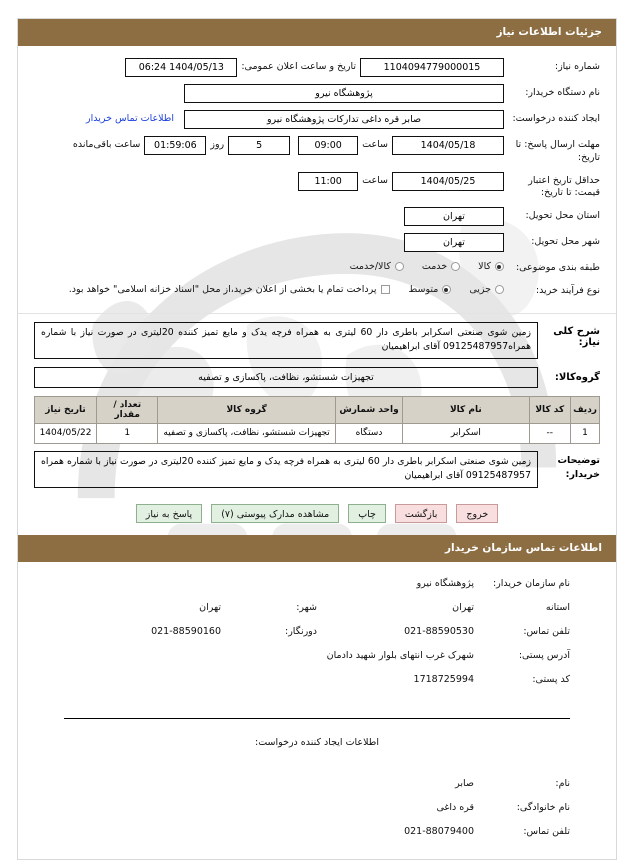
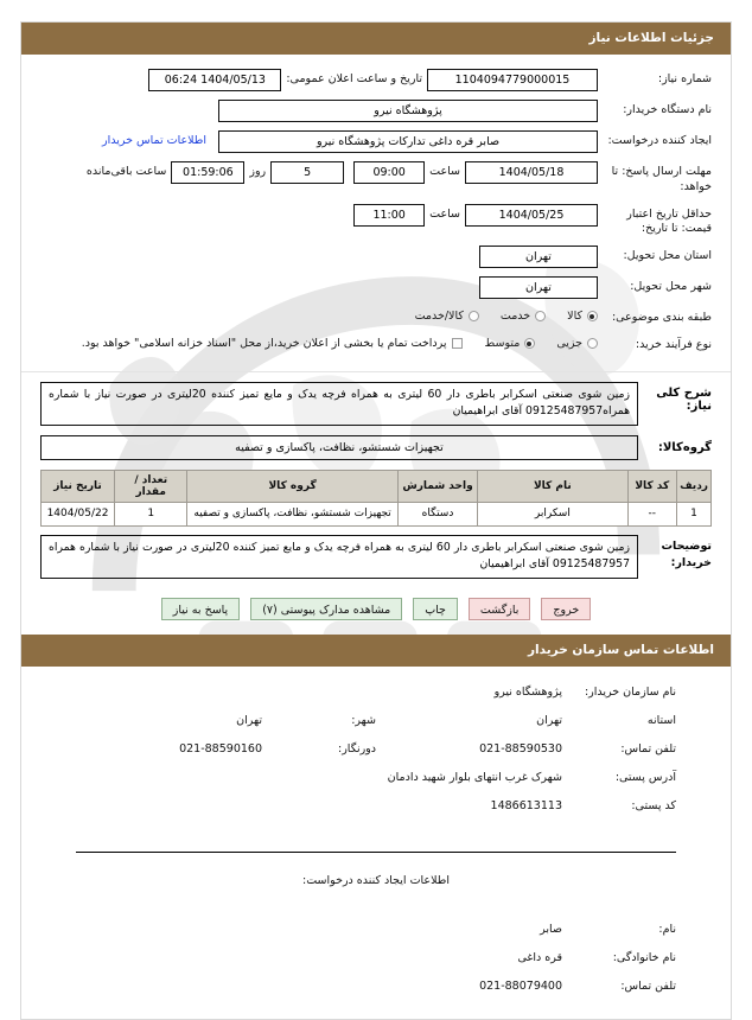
  جزئیات اطلاعات نیاز
  شماره نیاز:
  1104094779000015
  تاریخ و ساعت اعلان عمومی:
  1404/05/13 06:24
  نام دستگاه خریدار:
  پژوهشگاه نیرو
  ایجاد کننده درخواست:
  صابر قره داغی تدارکات پژوهشگاه نیرو
  اطلاعات تماس خریدار
- مهلت ارسال پاسخ: تا تاریخ:
+ مهلت ارسال پاسخ: تا خواهد:
  1404/05/18
  ساعت
  09:00
  5
  روز
  01:59:06
  ساعت باقی‌مانده
  حداقل تاریخ اعتبار قیمت: تا تاریخ:
  1404/05/25
  ساعت
  11:00
  استان محل تحویل:
  تهران
  شهر محل تحویل:
  تهران
  طبقه بندی موضوعی:
  کالا
  خدمت
  کالا/خدمت
  نوع فرآیند خرید:
  جزیی
  متوسط
  پرداخت تمام یا بخشی از اعلان خرید،از محل "اسناد خزانه اسلامی" خواهد بود.
  شرح کلی نیاز:
  زمین شوی صنعتی اسکرابر باطری دار 60 لیتری به همراه فرچه یدک و مایع تمیز کننده 20لیتری در صورت نیاز با شماره همراه09125487957 آقای ابراهیمیان
  گروهکالا:
  تجهیزات شستشو، نظافت، پاکسازی و تصفیه
  ردیف	کد کالا	نام کالا	واحد شمارش	گروه کالا	تعداد / مقدار	تاریخ نیاز
  1	--	اسکرابر	دستگاه	تجهیزات شستشو، نظافت، پاکسازی و تصفیه	1	1404/05/22
  توضیحات خریدار:
  زمین شوی صنعتی اسکرابر باطری دار 60 لیتری به همراه فرچه یدک و مایع تمیز کننده 20لیتری در صورت نیاز با شماره همراه 09125487957 آقای ابراهیمیان
  خروج
  بازگشت
  چاپ
  مشاهده مدارک پیوستی (۷)
  پاسخ به نیاز
  اطلاعات تماس سازمان خریدار
  نام سازمان خریدار:
  پژوهشگاه نیرو
  استانه
  تهران
  شهر:
  تهران
  تلفن تماس:
  021-88590530
  دورنگار:
  021-88590160
  آدرس پستی:
  شهرک غرب انتهای بلوار شهید دادمان
  کد پستی:
- 1718725994
+ 1486613113
  اطلاعات ایجاد کننده درخواست:
  نام:
  صابر
  نام خانوادگی:
  قره داغی
  تلفن تماس:
  021-88079400
